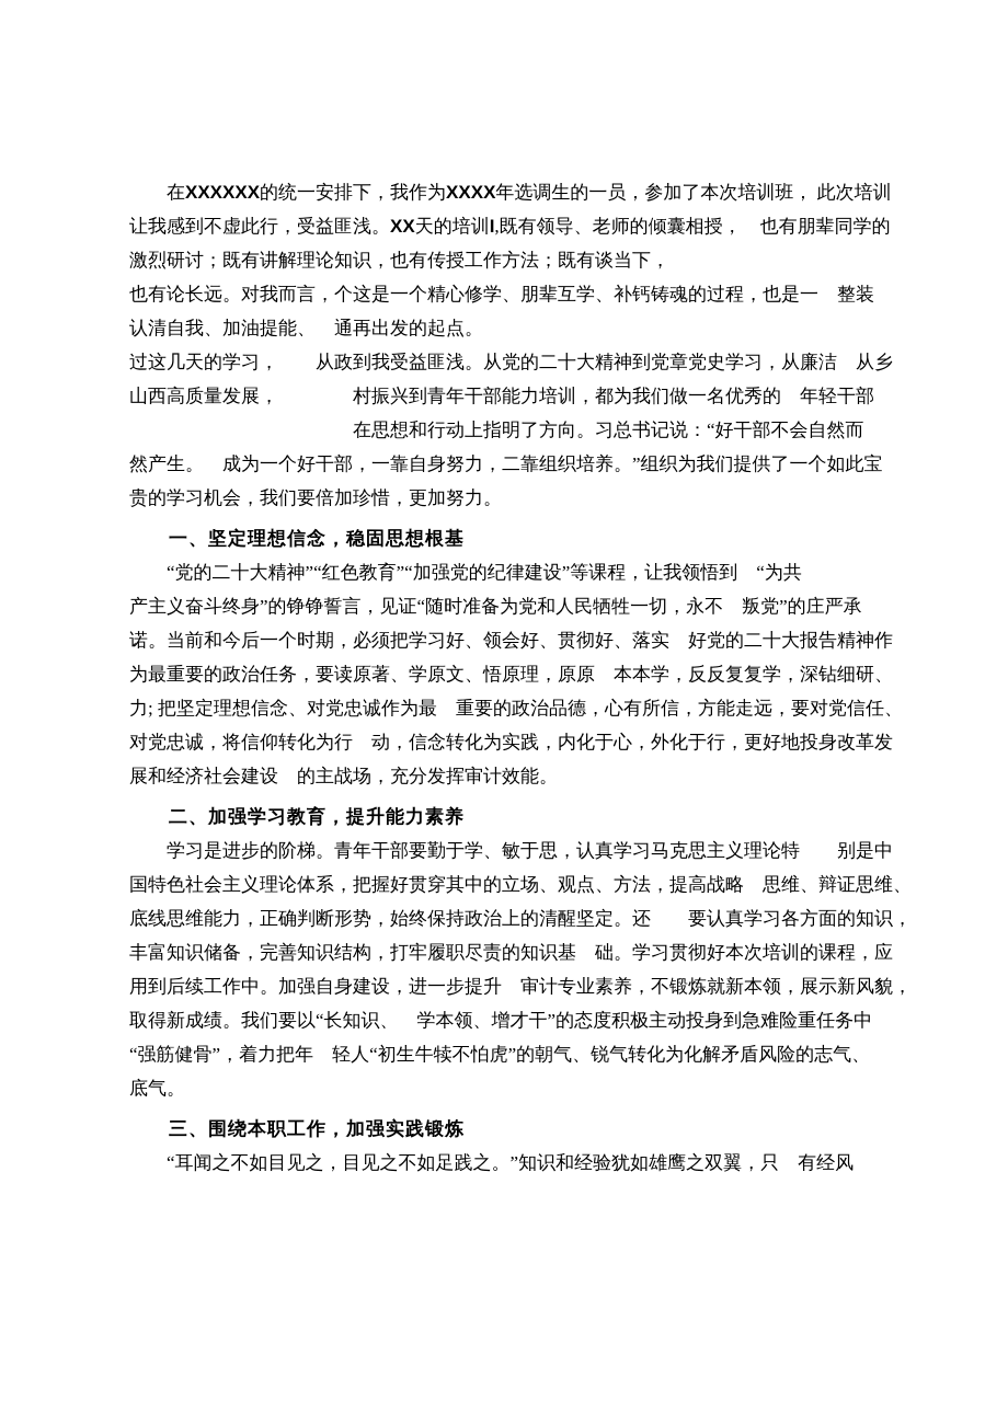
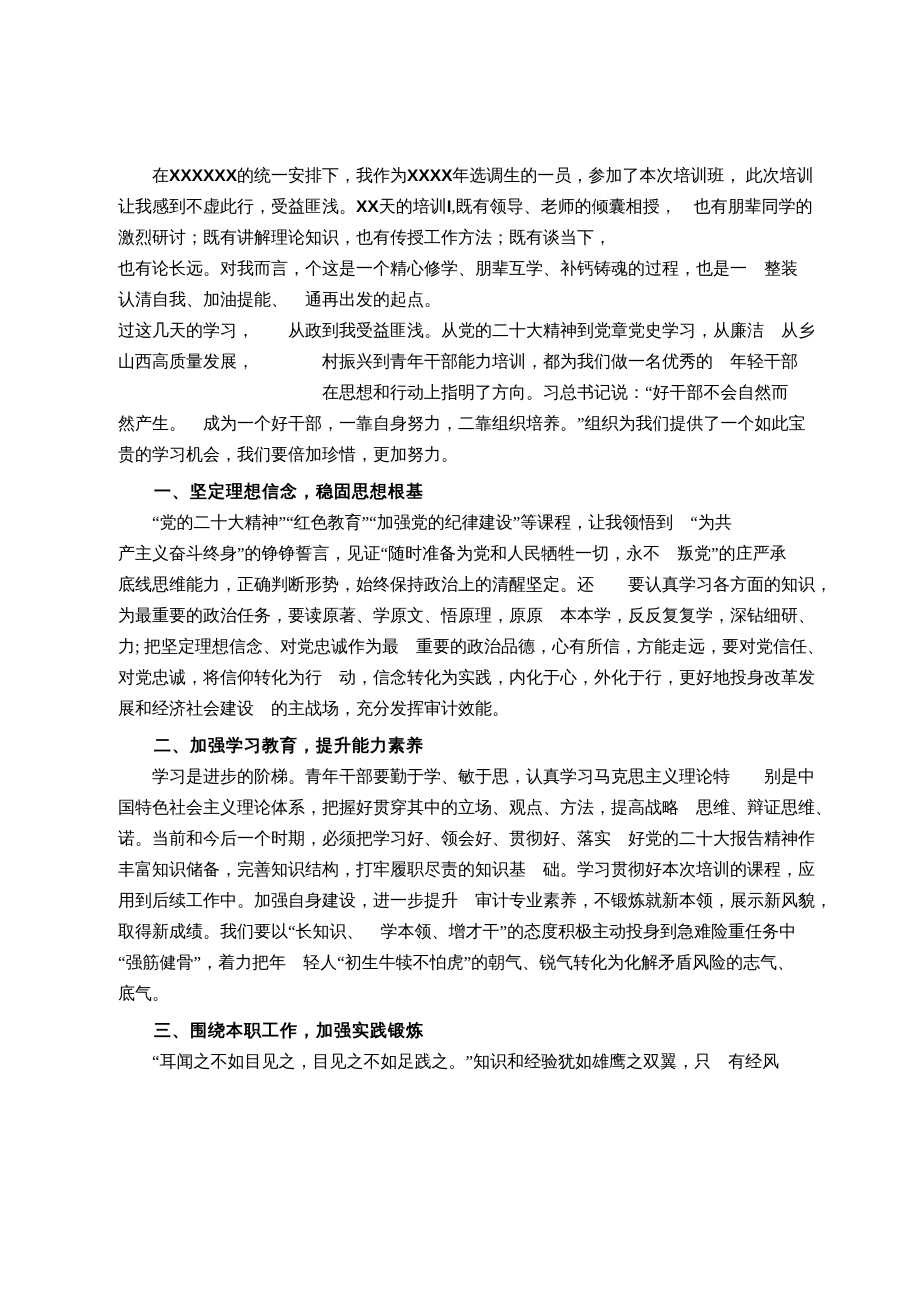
  在XXXXXX的统一安排下，我作为XXXX年选调生的一员，参加了本次培训班， 此次培训
  让我感到不虚此行，受益匪浅。XX天的培训I,既有领导、老师的倾囊相授， 也有朋辈同学的
  激烈研讨；既有讲解理论知识，也有传授工作方法；既有谈当下，
  也有论长远。对我而言，个这是一个精心修学、朋辈互学、补钙铸魂的过程，也是一 整装
  认清自我、加油提能、 通再出发的起点。
  过这几天的学习， 从政到我受益匪浅。从党的二十大精神到党章党史学习，从廉洁 从乡
  山西高质量发展， 村振兴到青年干部能力培训，都为我们做一名优秀的 年轻干部
  在思想和行动上指明了方向。习总书记说：“好干部不会自然而
  然产生。 成为一个好干部，一靠自身努力，二靠组织培养。”组织为我们提供了一个如此宝
  贵的学习机会，我们要倍加珍惜，更加努力。
  一、坚定理想信念，稳固思想根基
  “党的二十大精神”“红色教育”“加强党的纪律建设”等课程，让我领悟到 “为共
  产主义奋斗终身”的铮铮誓言，见证“随时准备为党和人民牺牲一切，永不 叛党”的庄严承
- 诺。当前和今后一个时期，必须把学习好、领会好、贯彻好、落实 好党的二十大报告精神作
+ 底线思维能力，正确判断形势，始终保持政治上的清醒坚定。还 要认真学习各方面的知识，
  为最重要的政治任务，要读原著、学原文、悟原理，原原 本本学，反反复复学，深钻细研、
  力; 把坚定理想信念、对党忠诚作为最 重要的政治品德，心有所信，方能走远，要对党信任、
  对党忠诚，将信仰转化为行 动，信念转化为实践，内化于心，外化于行，更好地投身改革发
  展和经济社会建设 的主战场，充分发挥审计效能。
  二、加强学习教育，提升能力素养
  学习是进步的阶梯。青年干部要勤于学、敏于思，认真学习马克思主义理论特 别是中
  国特色社会主义理论体系，把握好贯穿其中的立场、观点、方法，提高战略 思维、辩证思维、
- 底线思维能力，正确判断形势，始终保持政治上的清醒坚定。还 要认真学习各方面的知识，
+ 诺。当前和今后一个时期，必须把学习好、领会好、贯彻好、落实 好党的二十大报告精神作
  丰富知识储备，完善知识结构，打牢履职尽责的知识基 础。学习贯彻好本次培训的课程，应
  用到后续工作中。加强自身建设，进一步提升 审计专业素养，不锻炼就新本领，展示新风貌，
  取得新成绩。我们要以“长知识、 学本领、增才干”的态度积极主动投身到急难险重任务中
  “强筋健骨”，着力把年 轻人“初生牛犊不怕虎”的朝气、锐气转化为化解矛盾风险的志气、
  底气。
  三、围绕本职工作，加强实践锻炼
  “耳闻之不如目见之，目见之不如足践之。”知识和经验犹如雄鹰之双翼，只 有经风
